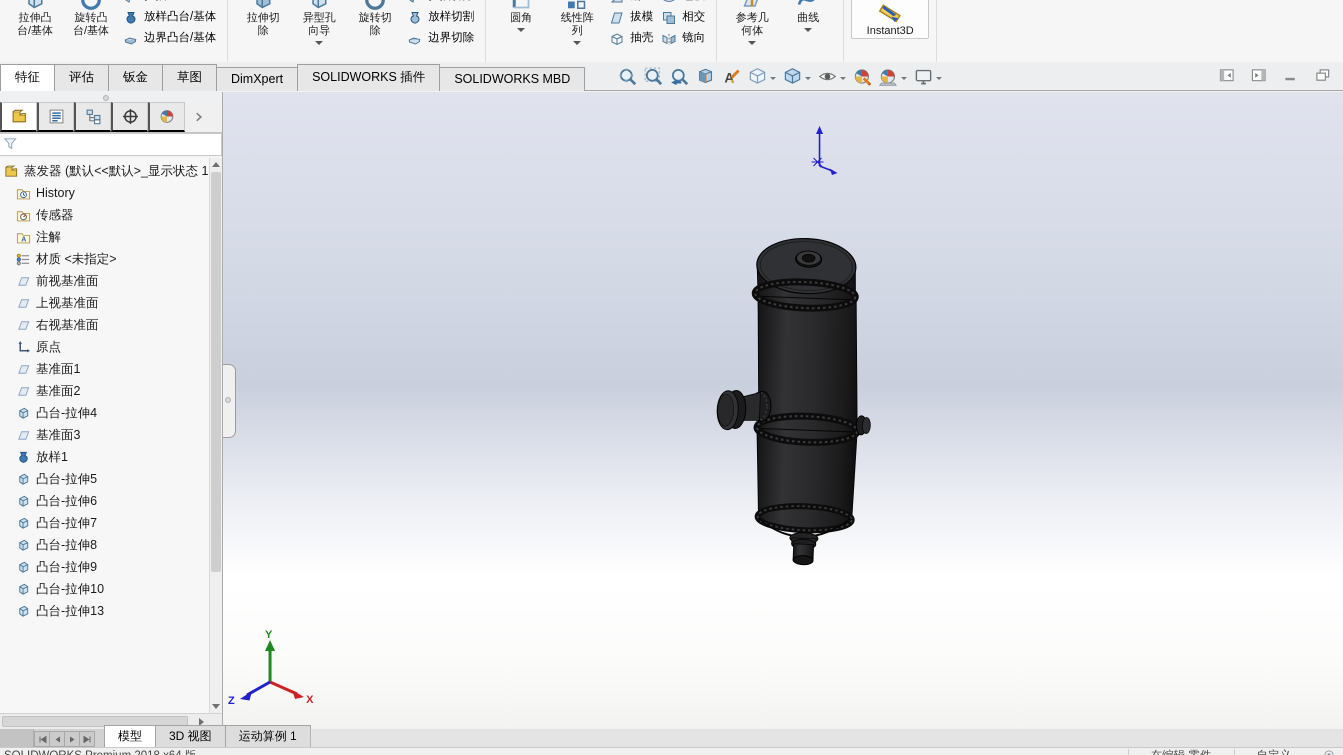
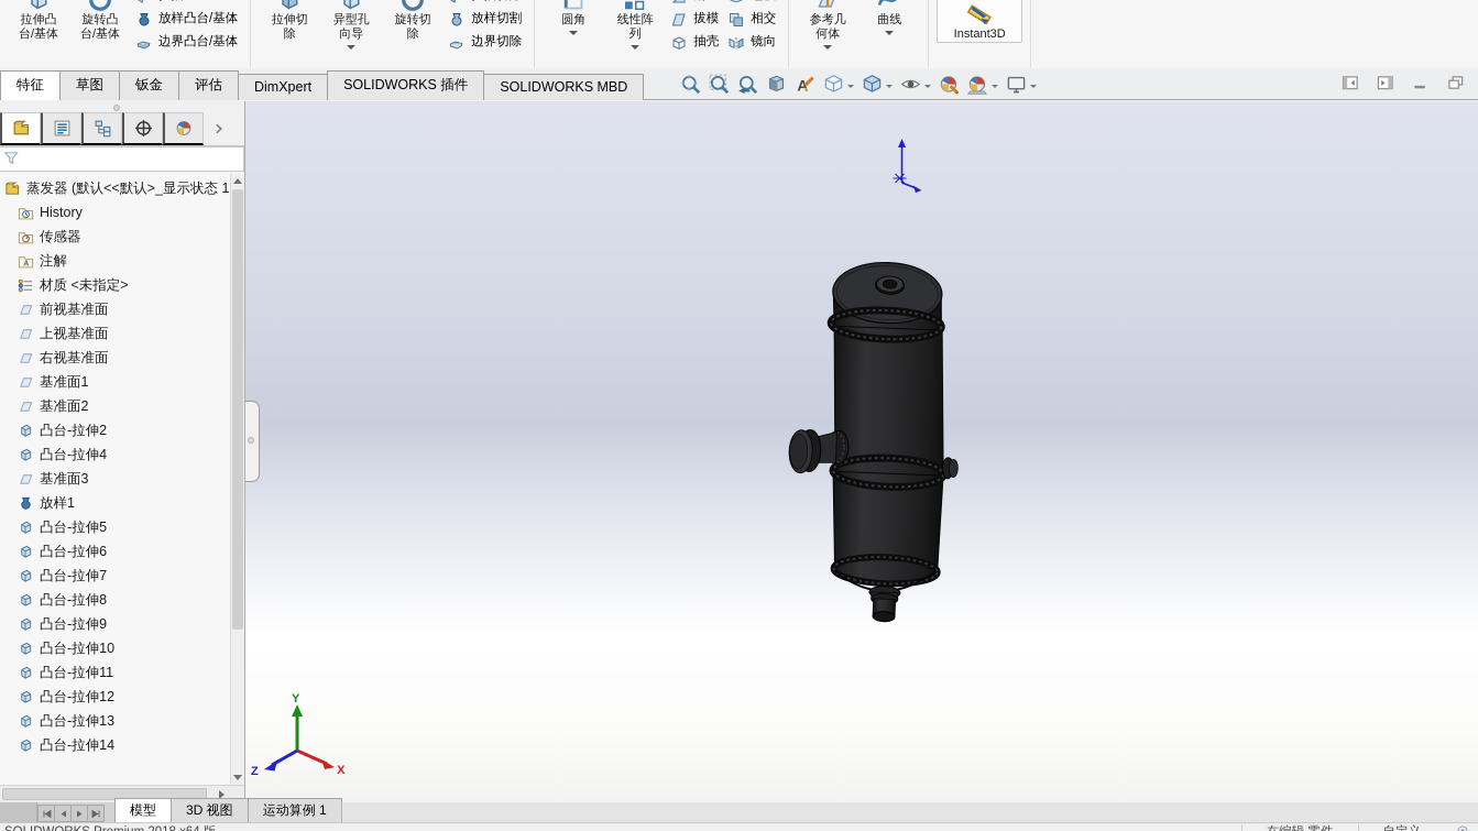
  拉伸凸
  台/基体
  旋转凸
  台/基体
  放样凸台/基体
  边界凸台/基体
  拉伸切
  除
  异型孔
  向导
  旋转切
  除
  放样切割
  边界切除
  圆角
  线性阵
  列
  拔模
  抽壳
  相交
  镜向
  参考几
  何体
  曲线
  Instant3D
  特征
- 评估
+ 草图
  钣金
- 草图
+ 评估
  DimXpert
  SOLIDWORKS 插件
  SOLIDWORKS MBD
  A
  蒸发器 (默认<<默认>_显示状态 1
  History
  传感器
  注解
  材质 <未指定>
  前视基准面
  上视基准面
  右视基准面
- 原点
  基准面1
  基准面2
+ 凸台-拉伸2
  凸台-拉伸4
  基准面3
  放样1
  凸台-拉伸5
  凸台-拉伸6
  凸台-拉伸7
  凸台-拉伸8
  凸台-拉伸9
  凸台-拉伸10
+ 凸台-拉伸11
+ 凸台-拉伸12
  凸台-拉伸13
+ 凸台-拉伸14
  Y
  X
  Z
  模型
  3D 视图
  运动算例 1
